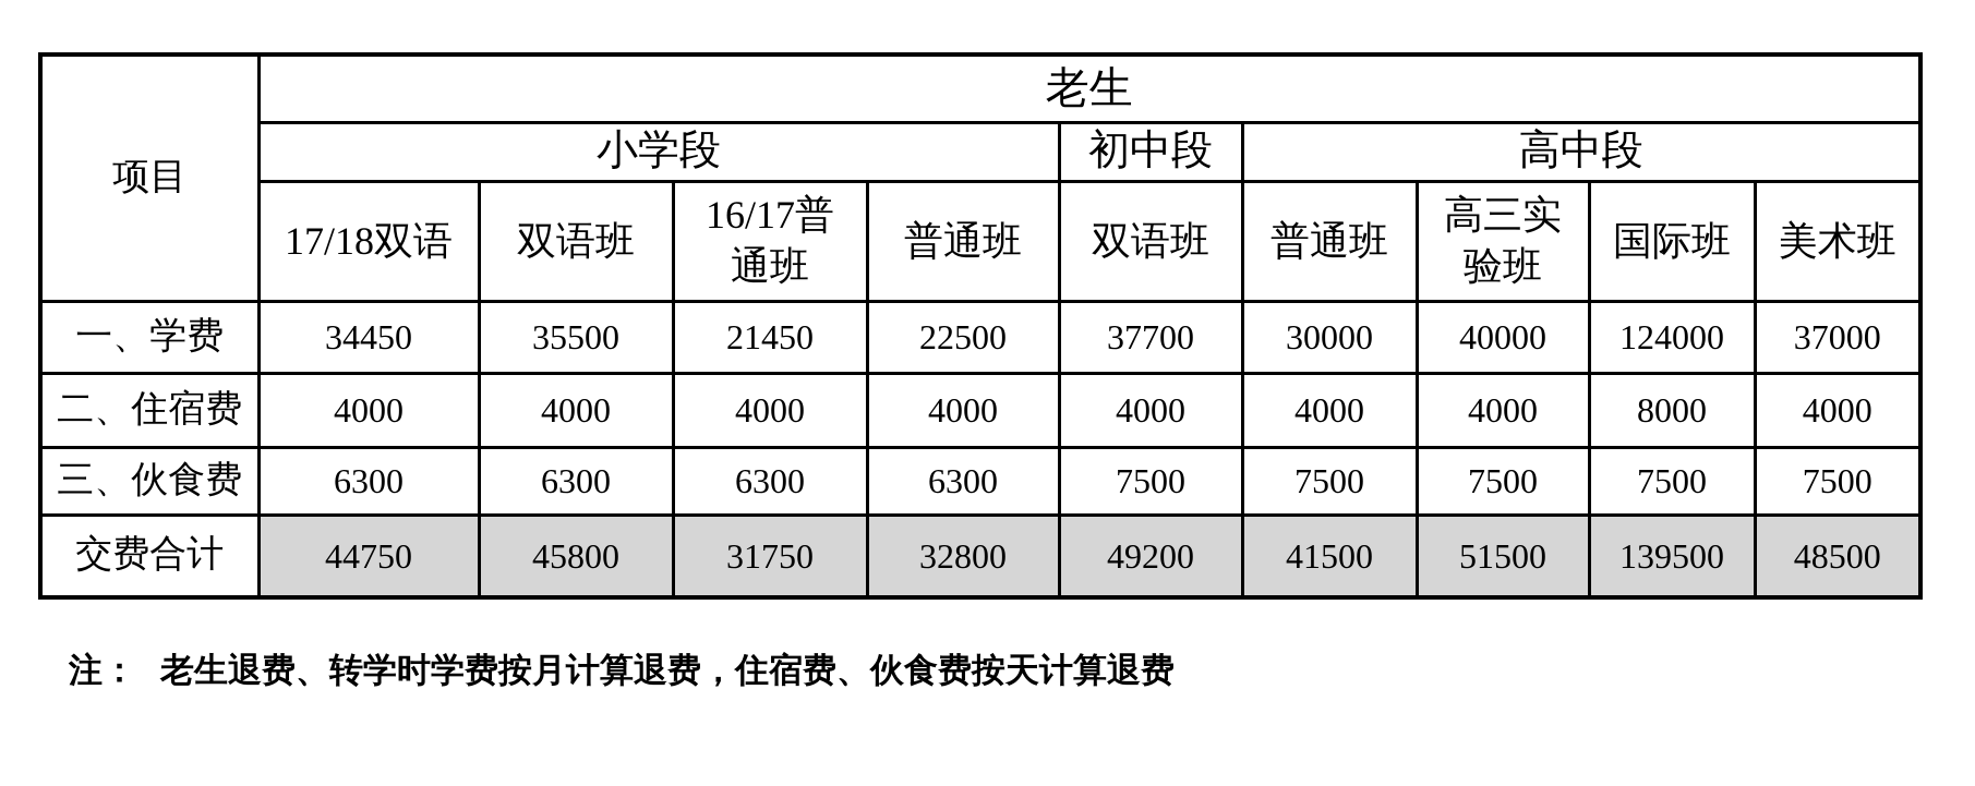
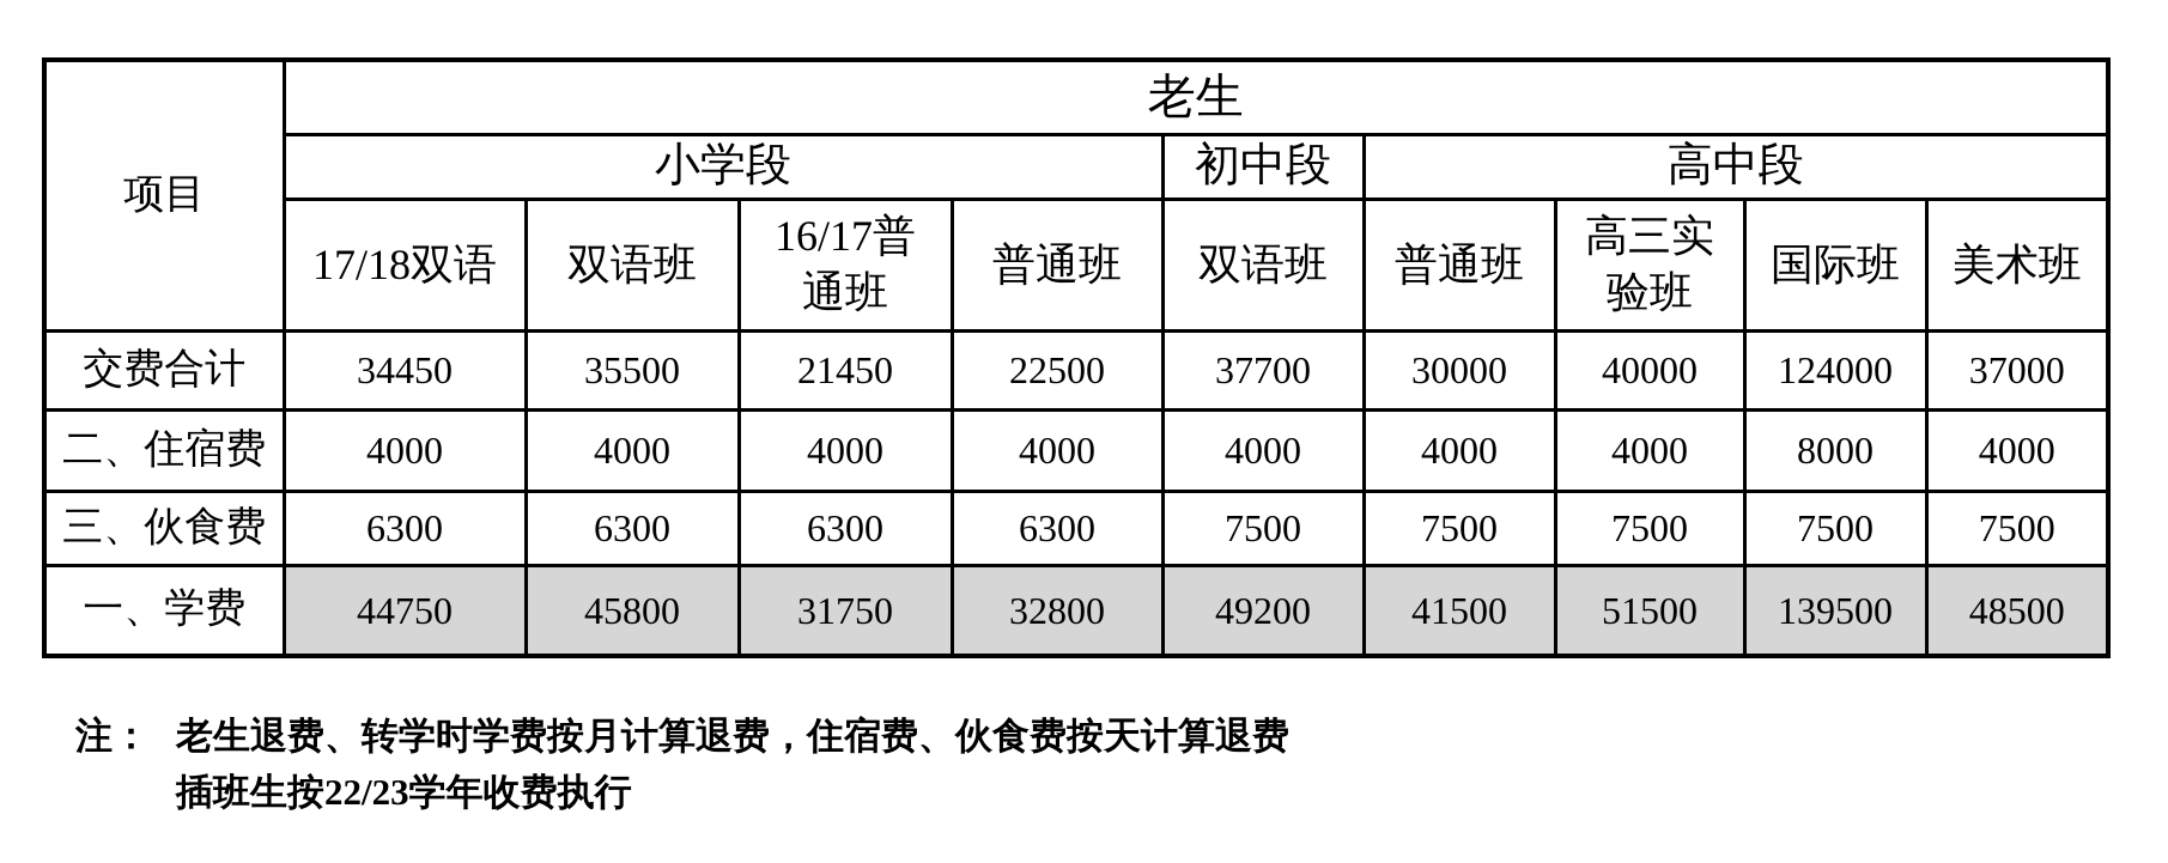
  项目	老生
  小学段	初中段	高中段
  17/18双语	双语班	16/17普 通班	普通班	双语班	普通班	高三实 验班	国际班	美术班
- 一、学费	34450	35500	21450	22500	37700	30000	40000	124000	37000
+ 交费合计	34450	35500	21450	22500	37700	30000	40000	124000	37000
  二、住宿费	4000	4000	4000	4000	4000	4000	4000	8000	4000
  三、伙食费	6300	6300	6300	6300	7500	7500	7500	7500	7500
- 交费合计	44750	45800	31750	32800	49200	41500	51500	139500	48500
+ 一、学费	44750	45800	31750	32800	49200	41500	51500	139500	48500
  注：
  老生退费、转学时学费按月计算退费，住宿费、伙食费按天计算退费
+ 插班生按22/23学年收费执行
